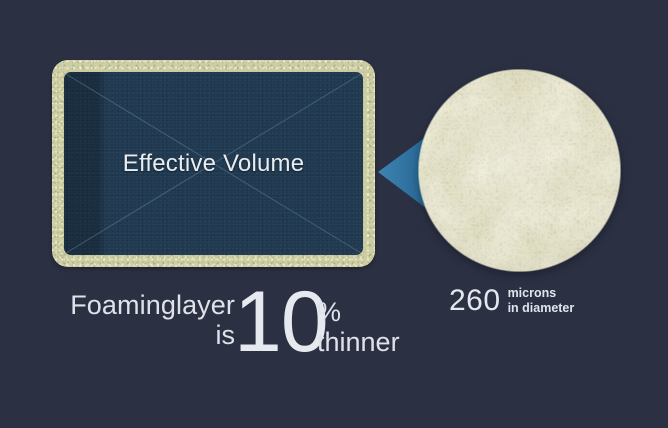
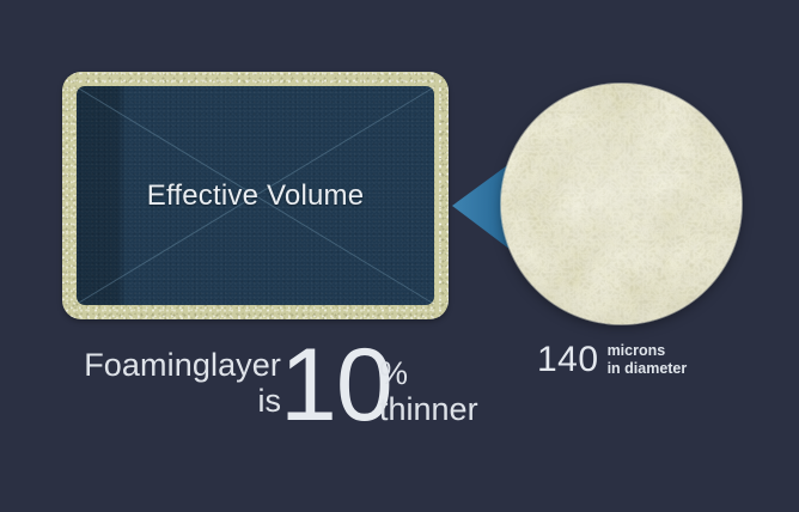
  Effective Volume
  Foaminglayer
  is
  10
  %
  thinner
- 260
+ 140
  microns
  in diameter
